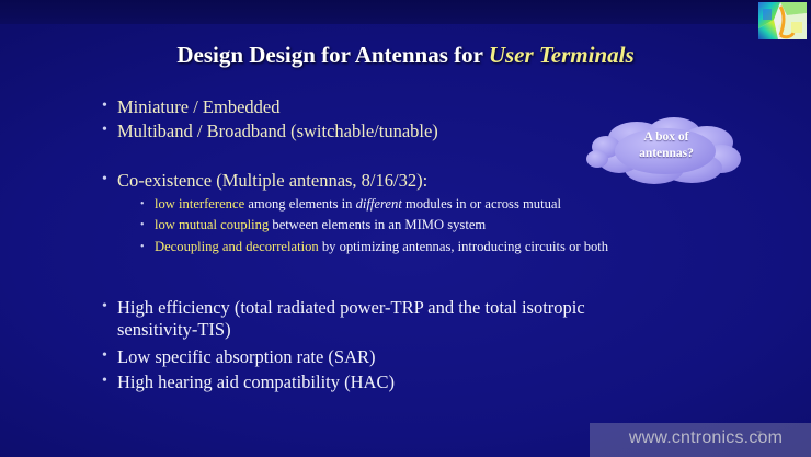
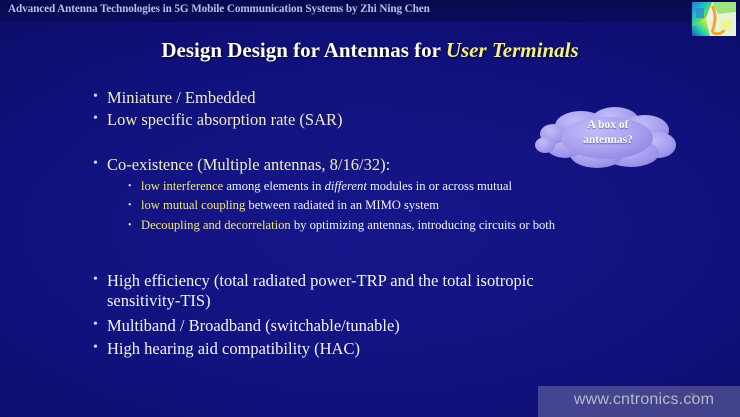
+ Advanced Antenna Technologies in 5G Mobile Communication Systems by Zhi Ning Chen
  Design Design for Antennas for User Terminals
  •
  Miniature / Embedded
  •
- Multiband / Broadband (switchable/tunable)
+ Low specific absorption rate (SAR)
  •
  Co-existence (Multiple antennas, 8/16/32):
  •
  low interference among elements in different modules in or across mutual
  •
- low mutual coupling between elements in an MIMO system
+ low mutual coupling between radiated in an MIMO system
  •
  Decoupling and decorrelation by optimizing antennas, introducing circuits or both
  •
  High efficiency (total radiated power-TRP and the total isotropic sensitivity-TIS)
  •
- Low specific absorption rate (SAR)
+ Multiband / Broadband (switchable/tunable)
  •
  High hearing aid compatibility (HAC)
  A box of
  antennas?
  www.cntronics.com
  7
